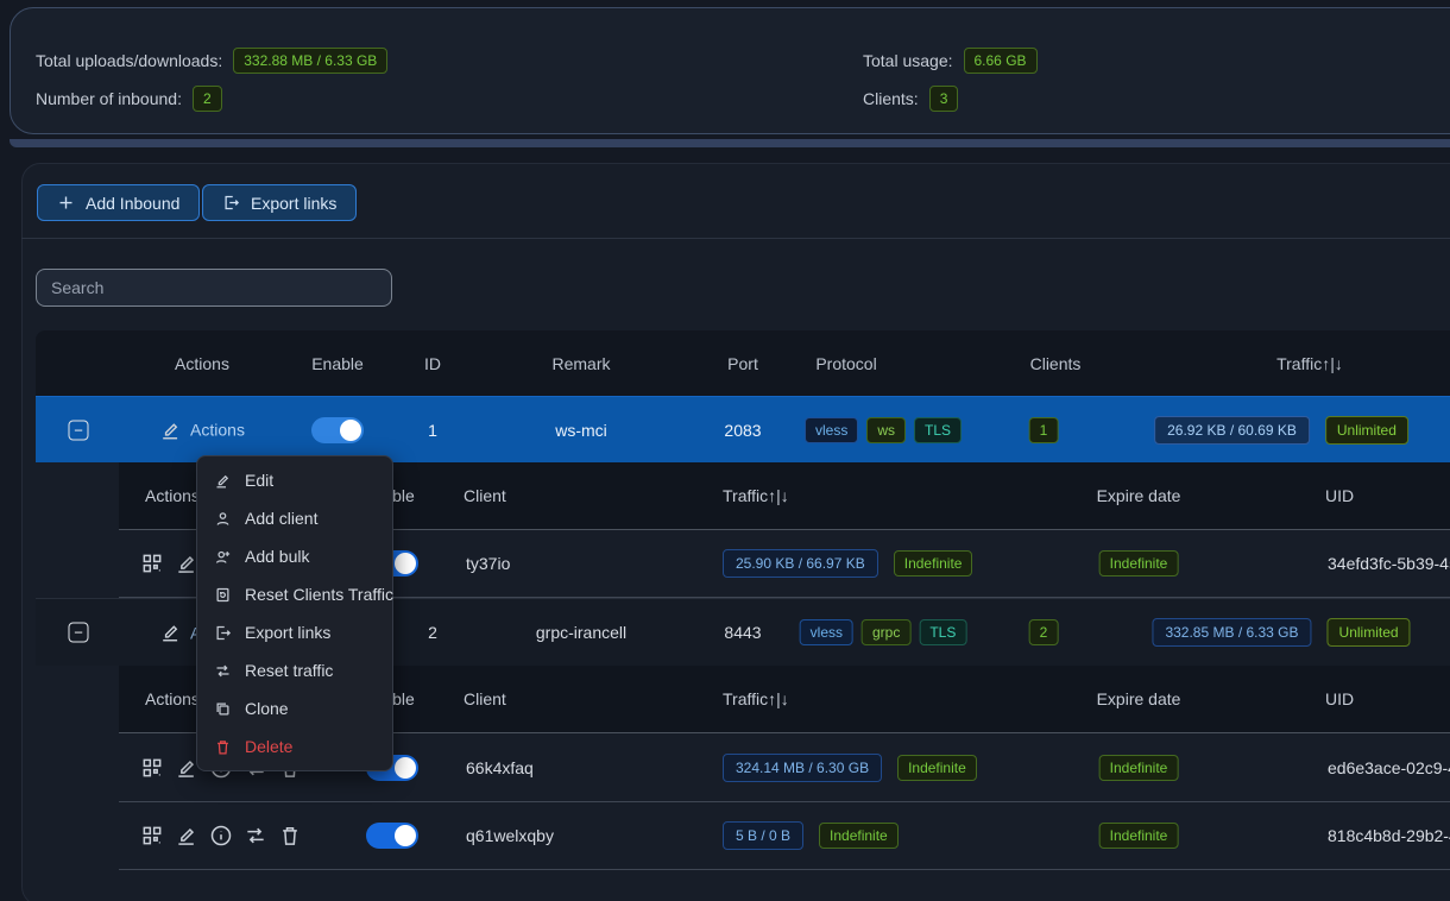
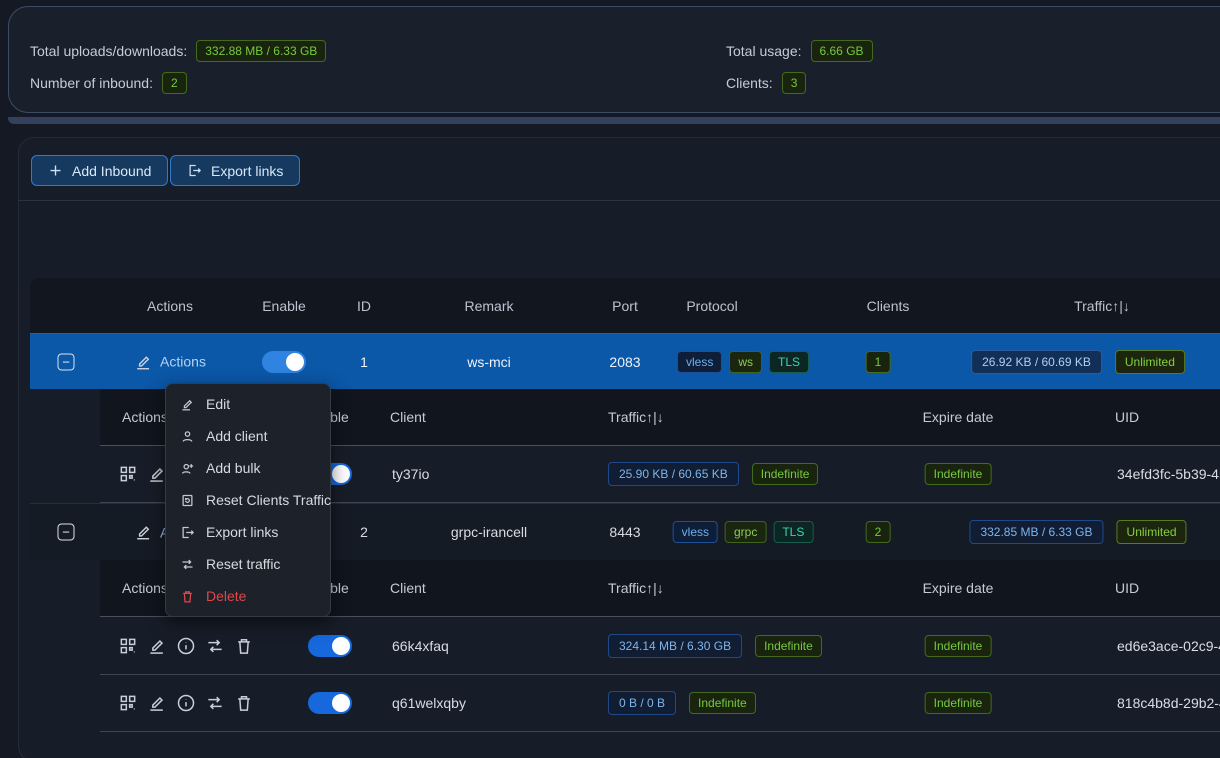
  Total uploads/downloads:
  332.88 MB / 6.33 GB
  Number of inbound:
  2
  Total usage:
  6.66 GB
  Clients:
  3
  Add Inbound
  Export links
- Search
  Actions
  Enable
  ID
  Remark
  Port
  Protocol
  Clients
  Traffic↑|↓
  −
  Actions
  1
  ws-mci
  2083
  vless
  ws
  TLS
  1
  26.92 KB / 60.69 KB
  Unlimited
  Action
  Client
  Traffic↑|↓
  Expire date
  UID
  ty37io
- 25.90 KB / 66.97 KB
+ 25.90 KB / 60.65 KB
  Indefinite
  Indefinite
  34efd3fc-5b39-4
  −
  2
  grpc-irancell
  8443
  vless
  grpc
  TLS
  2
  332.85 MB / 6.33 GB
  Unlimited
  Action
  Client
  Traffic↑|↓
  Expire date
  UID
  66k4xfaq
  324.14 MB / 6.30 GB
  Indefinite
  Indefinite
  ed6e3ace-02c9-
  q61welxqby
- 5 B / 0 B
+ 0 B / 0 B
  Indefinite
  Indefinite
  818c4b8d-29b2-
  Edit
  Add client
  Add bulk
  Reset Clients Traffic
  Export links
  Reset traffic
- Clone
  Delete
